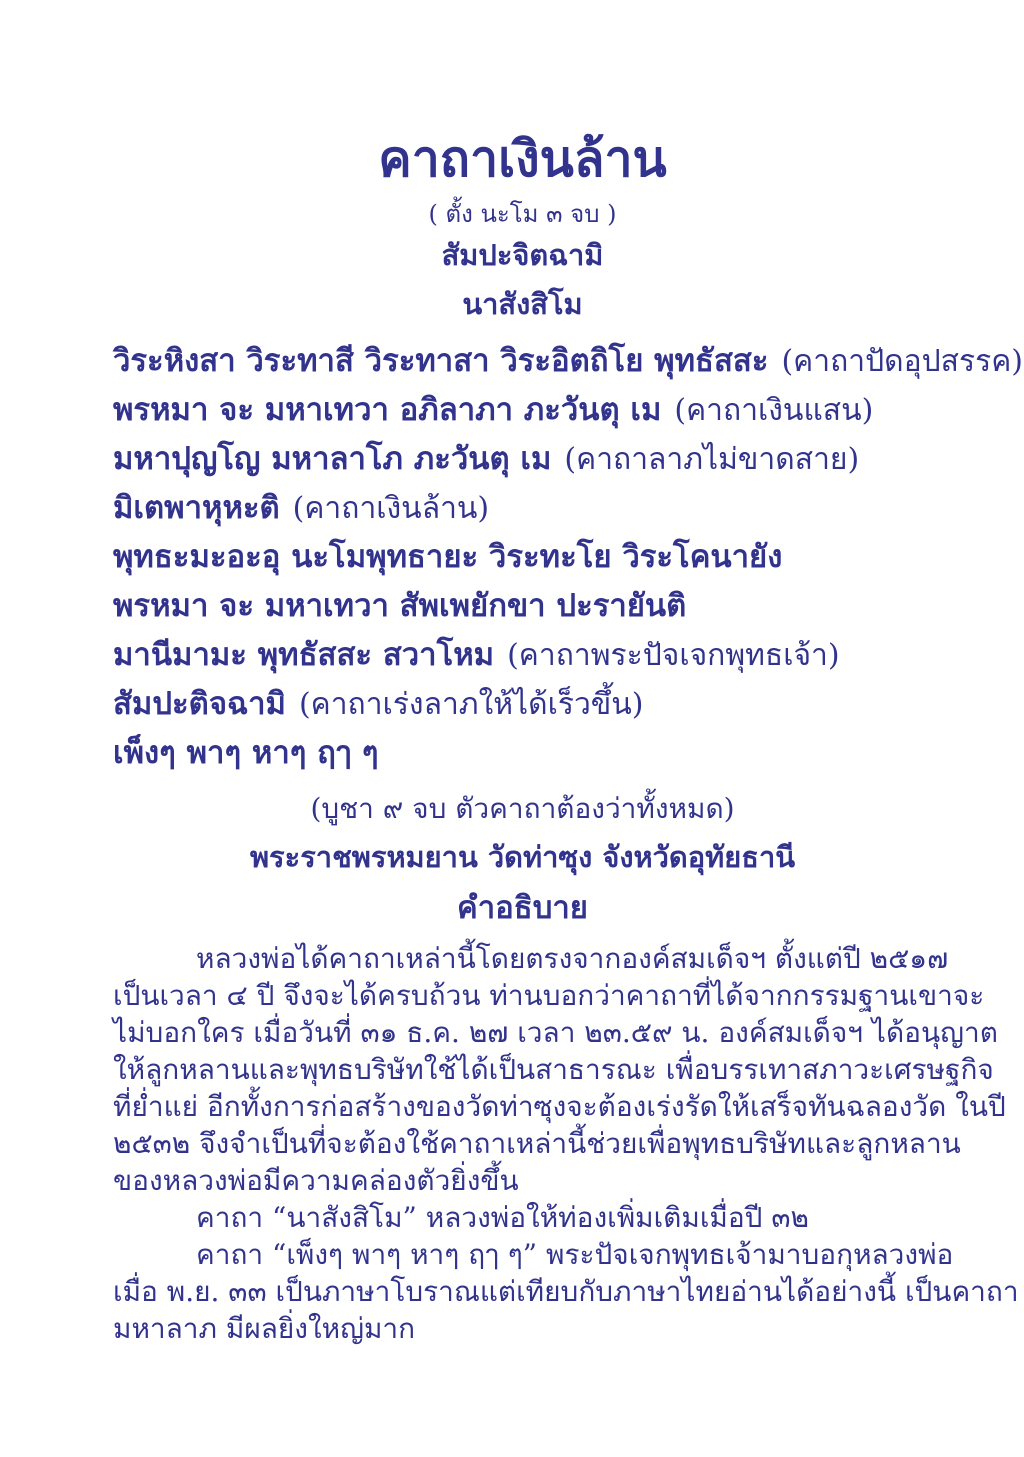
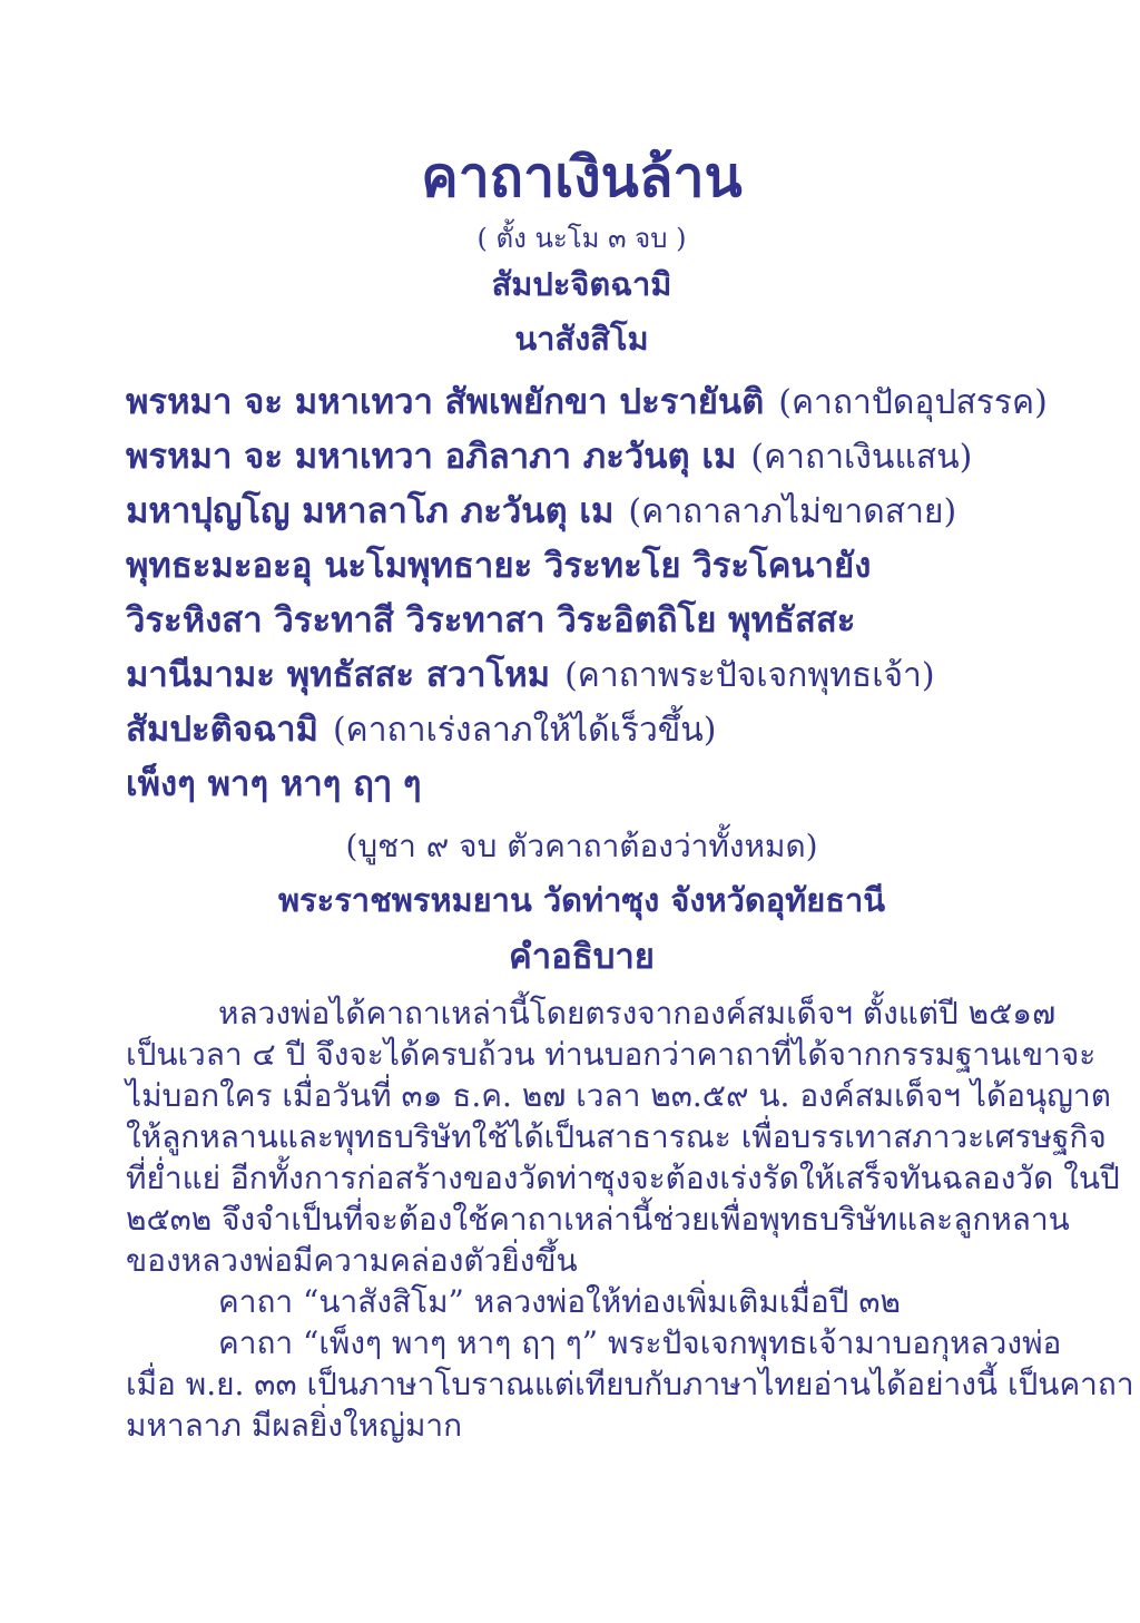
  คาถาเงินล้าน
  ( ตั้ง นะโม ๓ จบ )
  สัมปะจิตฉามิ
  นาสังสิโม
- วิระหิงสา วิระทาสี วิระทาสา วิระอิตถิโย พุทธัสสะ (คาถาปัดอุปสรรค)
+ พรหมา จะ มหาเทวา สัพเพยักขา ปะรายันติ (คาถาปัดอุปสรรค)
  พรหมา จะ มหาเทวา อภิลาภา ภะวันตุ เม (คาถาเงินแสน)
  มหาปุญโญ มหาลาโภ ภะวันตุ เม (คาถาลาภไม่ขาดสาย)
- มิเตพาหุหะติ (คาถาเงินล้าน)
  พุทธะมะอะอุ นะโมพุทธายะ วิระทะโย วิระโคนายัง
- พรหมา จะ มหาเทวา สัพเพยักขา ปะรายันติ
+ วิระหิงสา วิระทาสี วิระทาสา วิระอิตถิโย พุทธัสสะ
  มานีมามะ พุทธัสสะ สวาโหม (คาถาพระปัจเจกพุทธเจ้า)
  สัมปะติจฉามิ (คาถาเร่งลาภให้ได้เร็วขึ้น)
  เพ็งๆ พาๆ หาๆ ฤๅ ๆ
  (บูชา ๙ จบ ตัวคาถาต้องว่าทั้งหมด)
  พระราชพรหมยาน วัดท่าซุง จังหวัดอุทัยธานี
  คำอธิบาย
  หลวงพ่อได้คาถาเหล่านี้โดยตรงจากองค์สมเด็จฯ ตั้งแต่ปี ๒๕๑๗
  เป็นเวลา ๔ ปี จึงจะได้ครบถ้วน ท่านบอกว่าคาถาที่ได้จากกรรมฐานเขาจะ
  ไม่บอกใคร เมื่อวันที่ ๓๑ ธ.ค. ๒๗ เวลา ๒๓.๕๙ น. องค์สมเด็จฯ ได้อนุญาต
  ให้ลูกหลานและพุทธบริษัทใช้ได้เป็นสาธารณะ เพื่อบรรเทาสภาวะเศรษฐกิจ
  ที่ย่ำแย่ อีกทั้งการก่อสร้างของวัดท่าซุงจะต้องเร่งรัดให้เสร็จทันฉลองวัด ในปี
  ๒๕๓๒ จึงจำเป็นที่จะต้องใช้คาถาเหล่านี้ช่วยเพื่อพุทธบริษัทและลูกหลาน
  ของหลวงพ่อมีความคล่องตัวยิ่งขึ้น
  คาถา “นาสังสิโม” หลวงพ่อให้ท่องเพิ่มเติมเมื่อปี ๓๒
  คาถา “เพ็งๆ พาๆ หาๆ ฤๅ ๆ” พระปัจเจกพุทธเจ้ามาบอกุหลวงพ่อ
  เมื่อ พ.ย. ๓๓ เป็นภาษาโบราณแต่เทียบกับภาษาไทยอ่านได้อย่างนี้ เป็นคาถา
  มหาลาภ มีผลยิ่งใหญ่มาก
